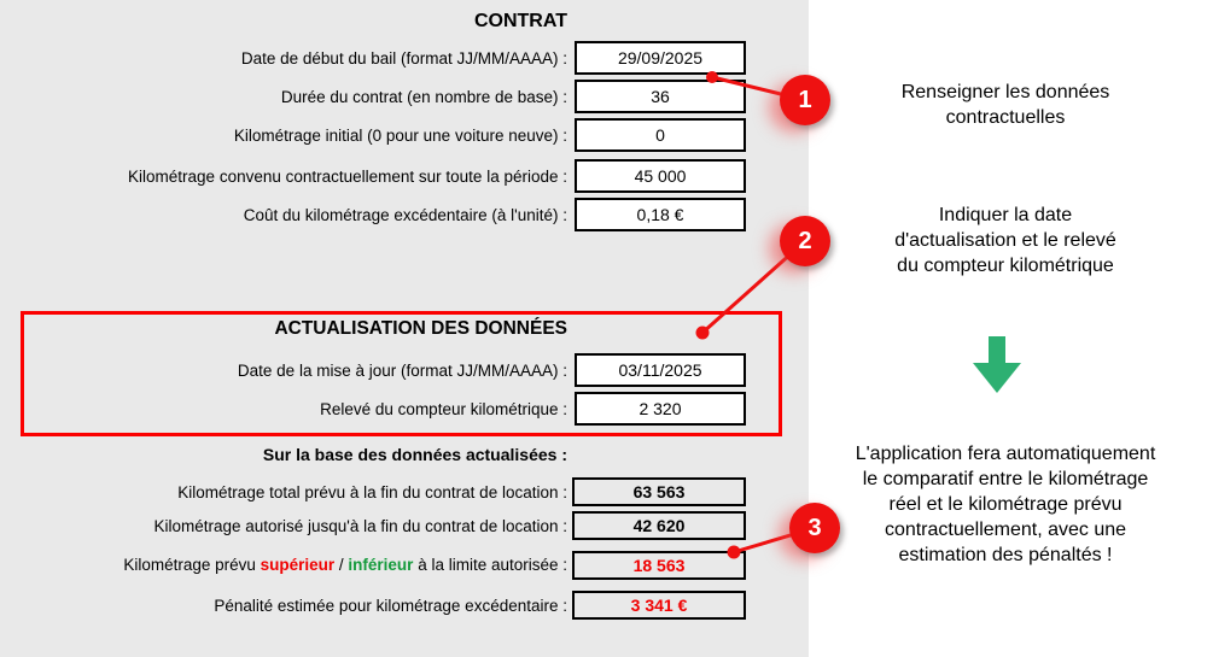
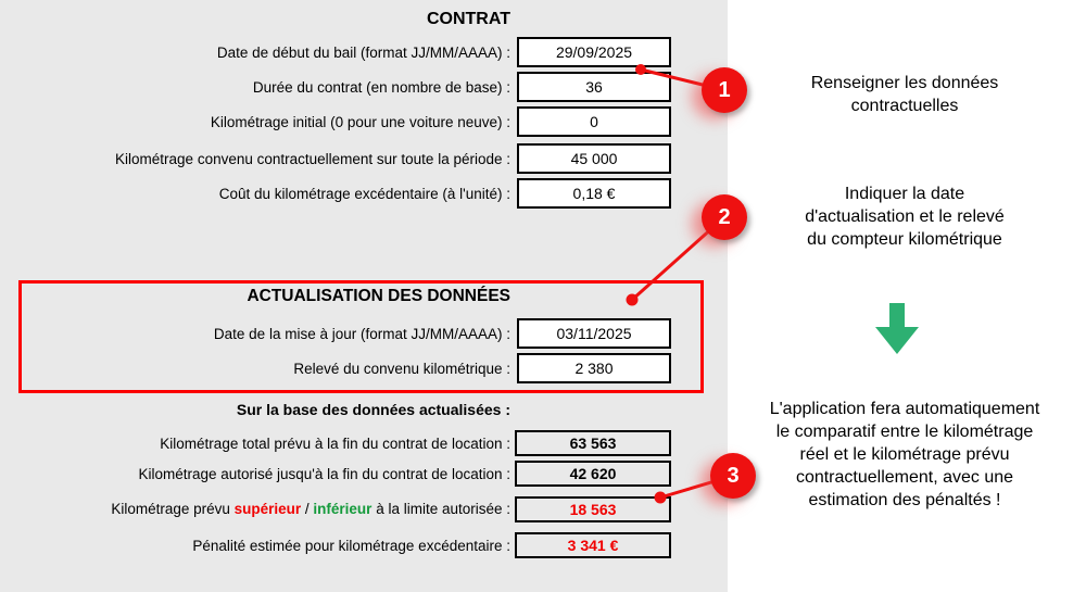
  CONTRAT
  Date de début du bail (format JJ/MM/AAAA) :
  29/09/2025
  Durée du contrat (en nombre de base) :
  36
  Kilométrage initial (0 pour une voiture neuve) :
  0
  Kilométrage convenu contractuellement sur toute la période :
  45 000
  Coût du kilométrage excédentaire (à l'unité) :
  0,18 €
  ACTUALISATION DES DONNÉES
  Date de la mise à jour (format JJ/MM/AAAA) :
  03/11/2025
- Relevé du compteur kilométrique :
+ Relevé du convenu kilométrique :
- 2 320
+ 2 380
  Sur la base des données actualisées :
  Kilométrage total prévu à la fin du contrat de location :
  63 563
  Kilométrage autorisé jusqu'à la fin du contrat de location :
  42 620
  Kilométrage prévu supérieur / inférieur à la limite autorisée :
  18 563
  Pénalité estimée pour kilométrage excédentaire :
  3 341 €
  1
  2
  3
  Renseigner les données
  contractuelles
  Indiquer la date
  d'actualisation et le relevé
  du compteur kilométrique
  L'application fera automatiquement
  le comparatif entre le kilométrage
  réel et le kilométrage prévu
  contractuellement, avec une
  estimation des pénaltés !
